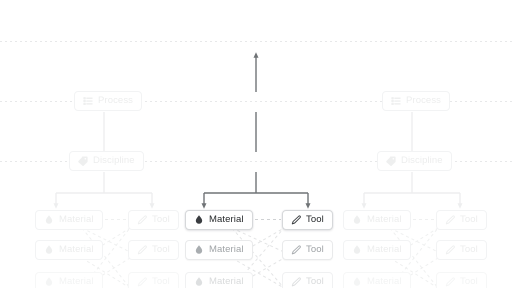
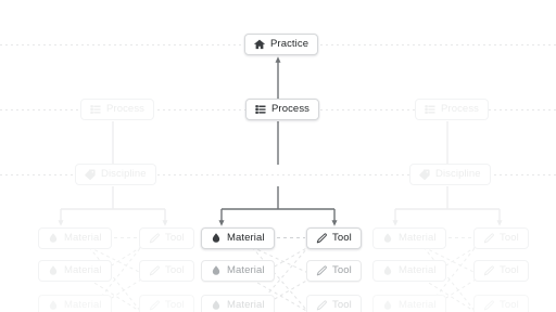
+ Practice
+ Process
  Material
  Tool
  Material
  Tool
  Material
  Tool
